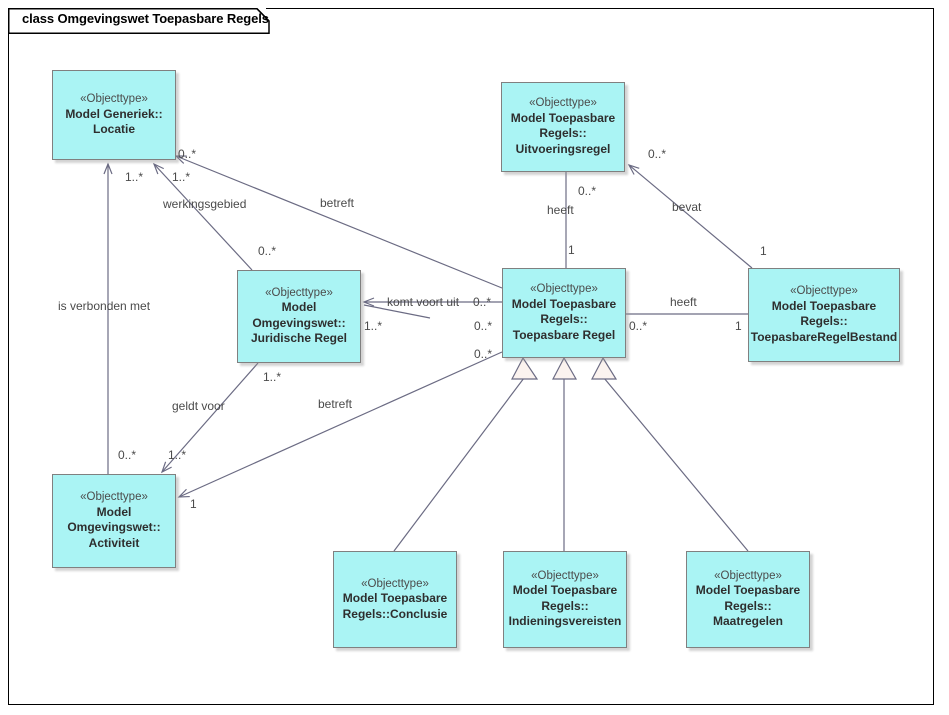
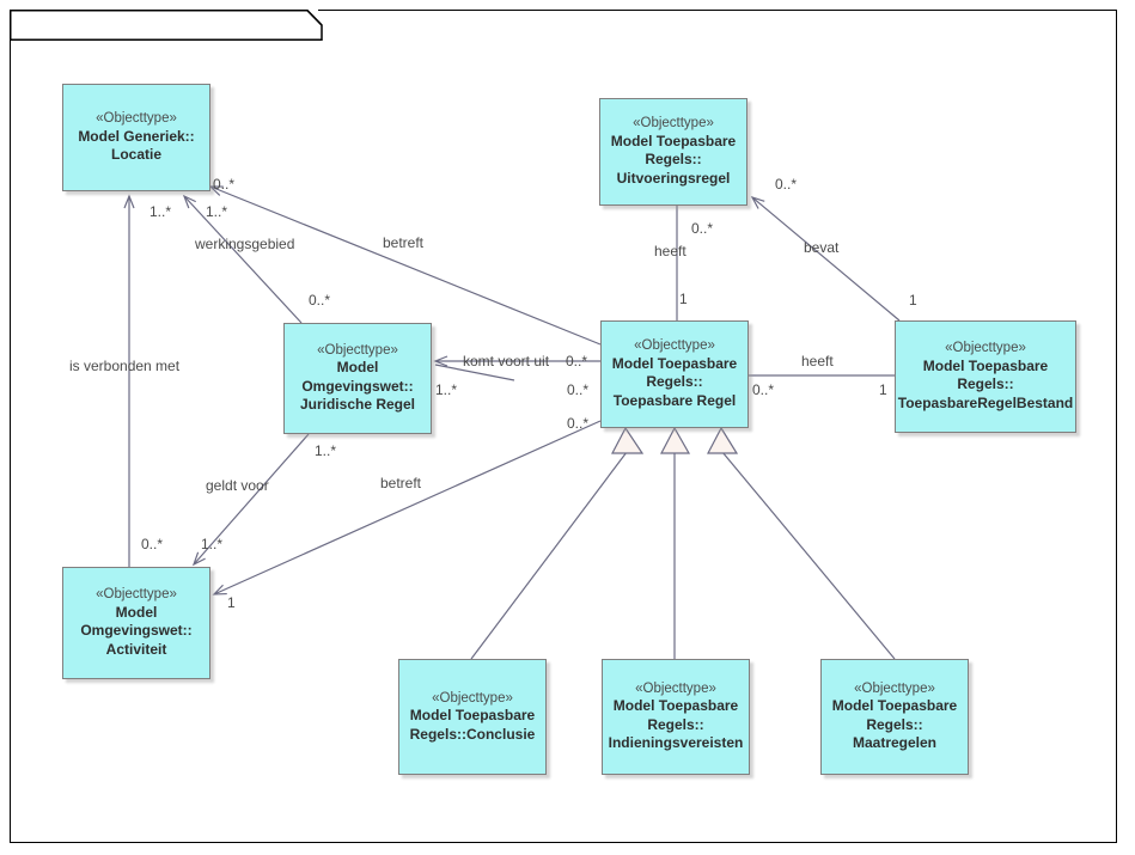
- class Omgevingswet Toepasbare Regels
  «Objecttype»
  Model Generiek::
  Locatie
  «Objecttype»
  Model Toepasbare
  Regels::
  Uitvoeringsregel
  «Objecttype»
  Model
  Omgevingswet::
  Juridische Regel
  «Objecttype»
  Model Toepasbare
  Regels::
  Toepasbare Regel
  «Objecttype»
  Model Toepasbare
  Regels::
  ToepasbareRegelBestand
  «Objecttype»
  Model
  Omgevingswet::
  Activiteit
  «Objecttype»
  Model Toepasbare
  Regels::Conclusie
  «Objecttype»
  Model Toepasbare
  Regels::
  Indieningsvereisten
  «Objecttype»
  Model Toepasbare
  Regels::
  Maatregelen
  1..*
  1..*
  0..*
  werkingsgebied
  betreft
  0..*
  is verbonden met
  1..*
  geldt voor
  0..*
  1..*
  betreft
  1
  komt voort uit
  0..*
  1..*
  0..*
  0..*
  0..*
  heeft
  1
  0..*
  bevat
  1
  heeft
  0..*
  1
